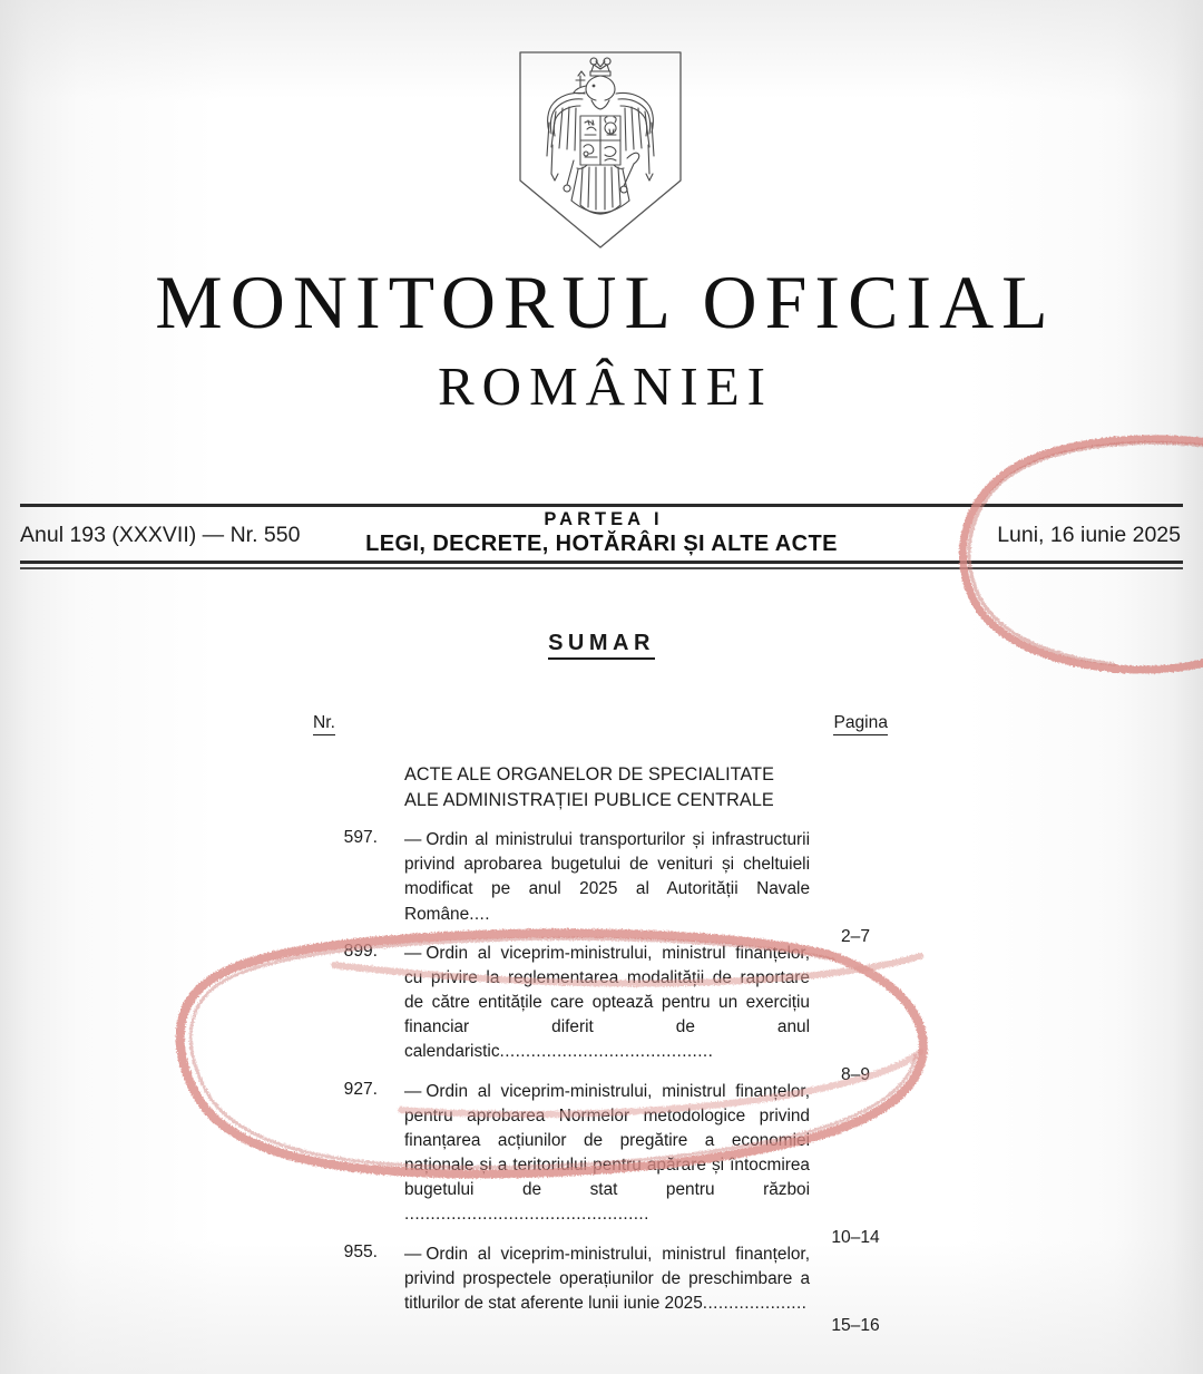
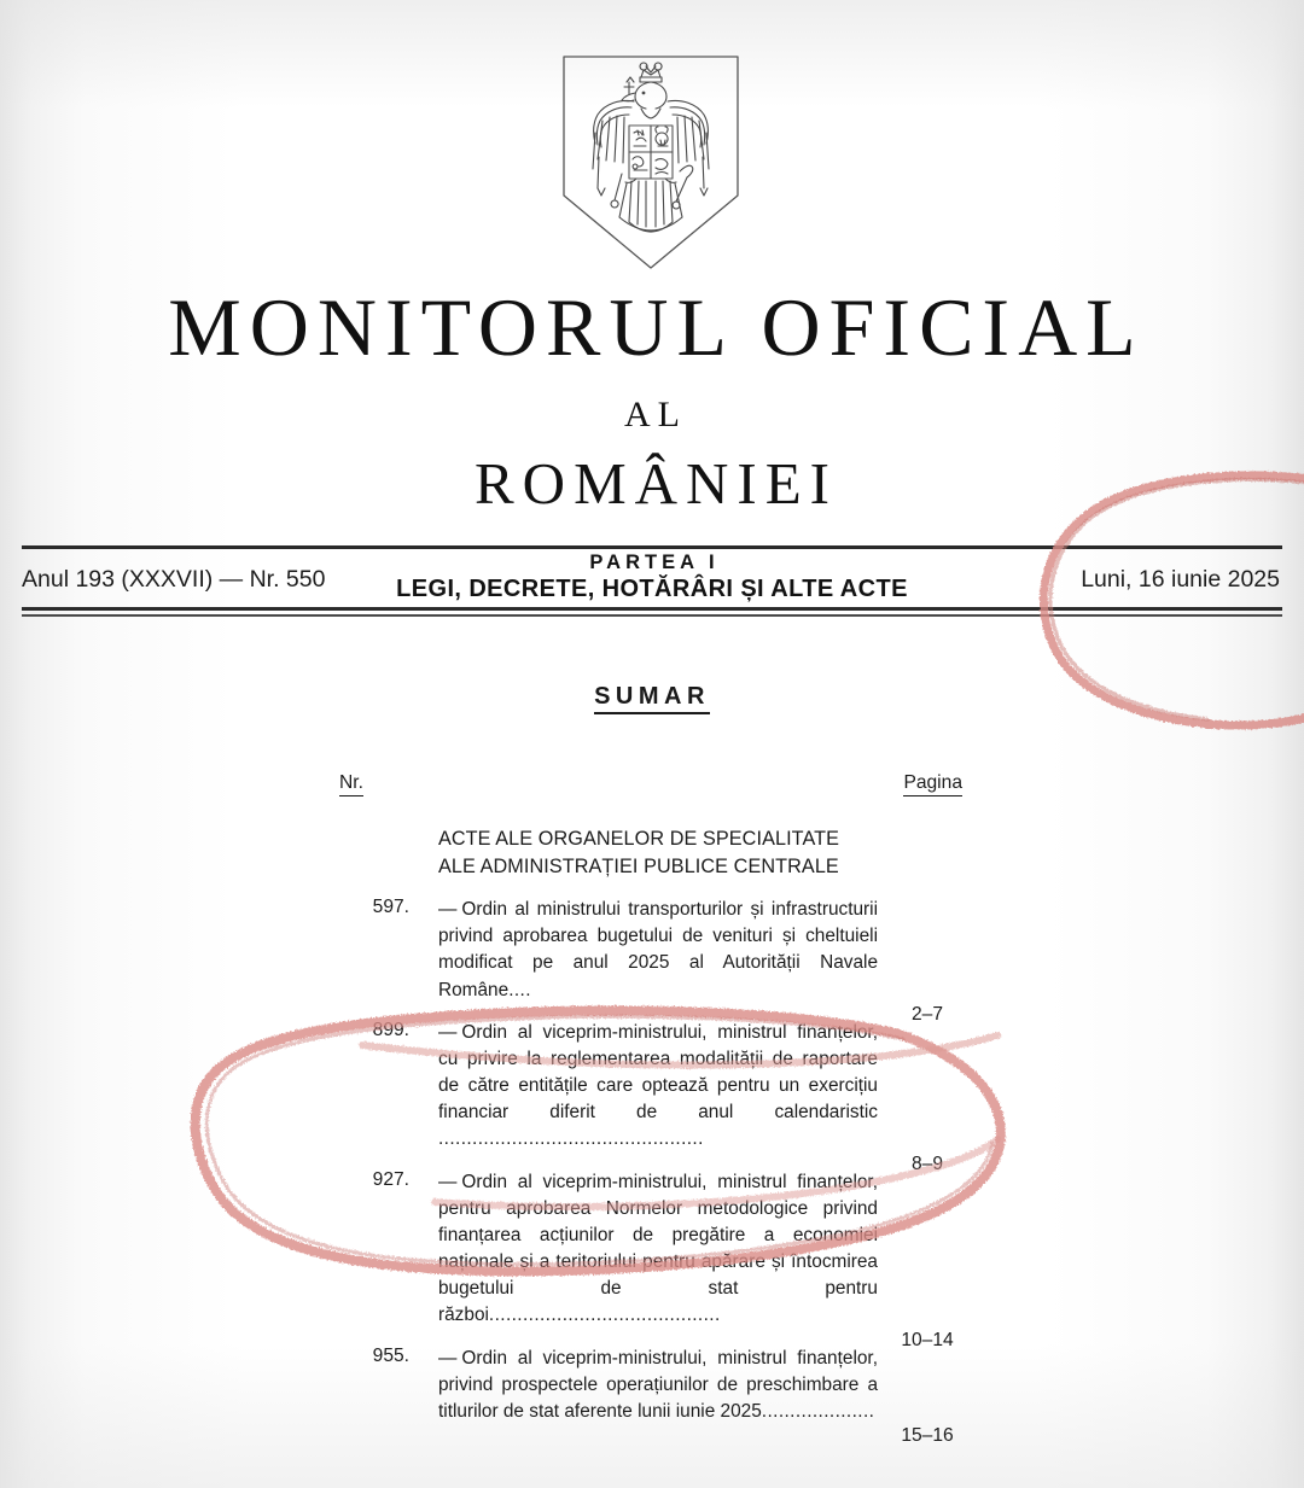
  MONITORUL OFICIAL
+ AL
  ROMÂNIEI
  Anul 193 (XXXVII) — Nr. 550
  PARTEA I
  LEGI, DECRETE, HOTĂRÂRI ȘI ALTE ACTE
  Luni, 16 iunie 2025
  SUMAR
  Nr.
  Pagina
  ACTE ALE ORGANELOR DE SPECIALITATE
  ALE ADMINISTRAȚIEI PUBLICE CENTRALE
  597.
  — Ordin al ministrului transporturilor și infrastructurii privind aprobarea bugetului de venituri și cheltuieli modificat pe anul 2025 al Autorității Navale Române....
  2–7
  899.
- — Ordin al viceprim-ministrului, ministrul finanțelor, cu privire la reglementarea modalității de raportare de către entitățile care optează pentru un exercițiu financiar diferit de anul calendaristic.........................................
+ — Ordin al viceprim-ministrului, ministrul finanțelor, cu privire la reglementarea modalității de raportare de către entitățile care optează pentru un exercițiu financiar diferit de anul calendaristic ...............................................
  8–9
  927.
- — Ordin al viceprim-ministrului, ministrul finanțelor, pentru aprobarea Normelor metodologice privind finanțarea acțiunilor de pregătire a economiei naționale și a teritoriului pentru apărare și întocmirea bugetului de stat pentru război ...............................................
+ — Ordin al viceprim-ministrului, ministrul finanțelor, pentru aprobarea Normelor metodologice privind finanțarea acțiunilor de pregătire a economiei naționale și a teritoriului pentru apărare și întocmirea bugetului de stat pentru război.........................................
  10–14
  955.
  — Ordin al viceprim-ministrului, ministrul finanțelor, privind prospectele operațiunilor de preschimbare a titlurilor de stat aferente lunii iunie 2025....................
  15–16
